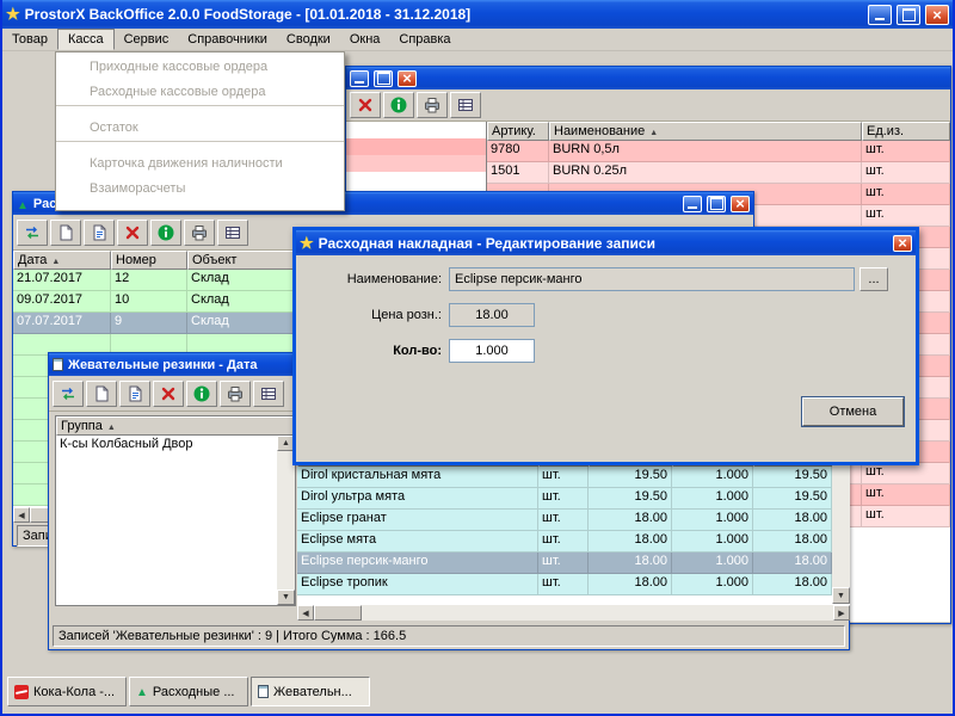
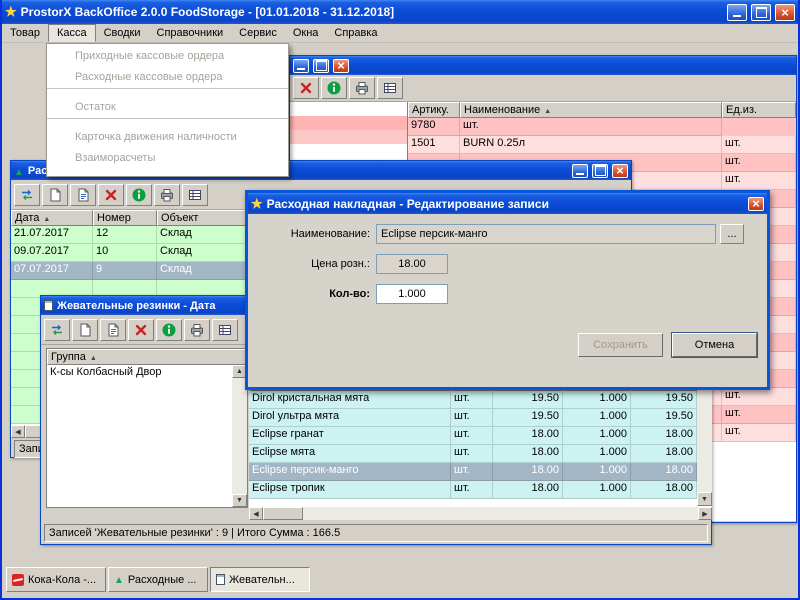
  ProstorX BackOffice 2.0.0 FoodStorage - [01.01.2018 - 31.12.2018]
  Товар
  Касса
- Сервис
+ Сводки
  Справочники
- Сводки
+ Сервис
  Окна
  Справка
  Приходные кассовые ордера
  Расходные кассовые ордера
  Остаток
  Карточка движения наличности
  Взаиморасчеты
  Артику.
  Наименование
  Ед.из.
  9780
- BURN 0,5л
  шт.
  1501
  BURN 0.25л
  шт.
  шт.
  шт.
  шт.
  шт.
  шт.
  Дата
  Номер
  Объект
  21.07.2017
  12
  Склад
  09.07.2017
  10
  Склад
  07.07.2017
  9
  Склад
  Жевательные резинки - Дата
  Группа
  К-сы Колбасный Двор
  Dirol кристальная мята
  шт.
  19.50
  1.000
  19.50
  Dirol ультра мята
  шт.
  19.50
  1.000
  19.50
  Eclipse гранат
  шт.
  18.00
  1.000
  18.00
  Eclipse мята
  шт.
  18.00
  1.000
  18.00
  Eclipse персик-манго
  шт.
  18.00
  1.000
  18.00
  Eclipse тропик
  шт.
  18.00
  1.000
  18.00
  Записей 'Жевательные резинки' : 9 | Итого Сумма : 166.5
  Расходная накладная - Редактирование записи
  Наименование:
  Eclipse персик-манго
  ...
  Цена розн.:
  18.00
  Кол-во:
  1.000
+ Сохранить
  Отмена
  Кока-Кола -...
  Расходные ...
  Жевательн...
